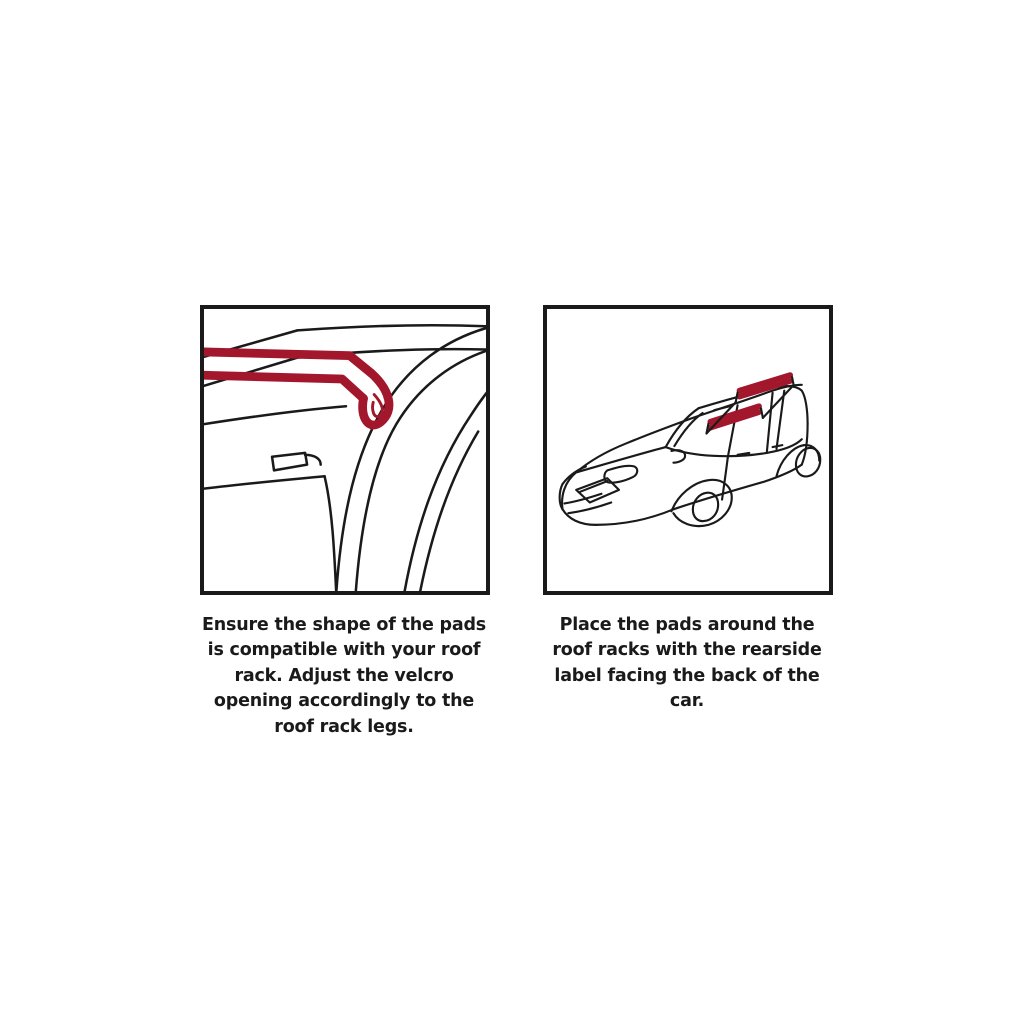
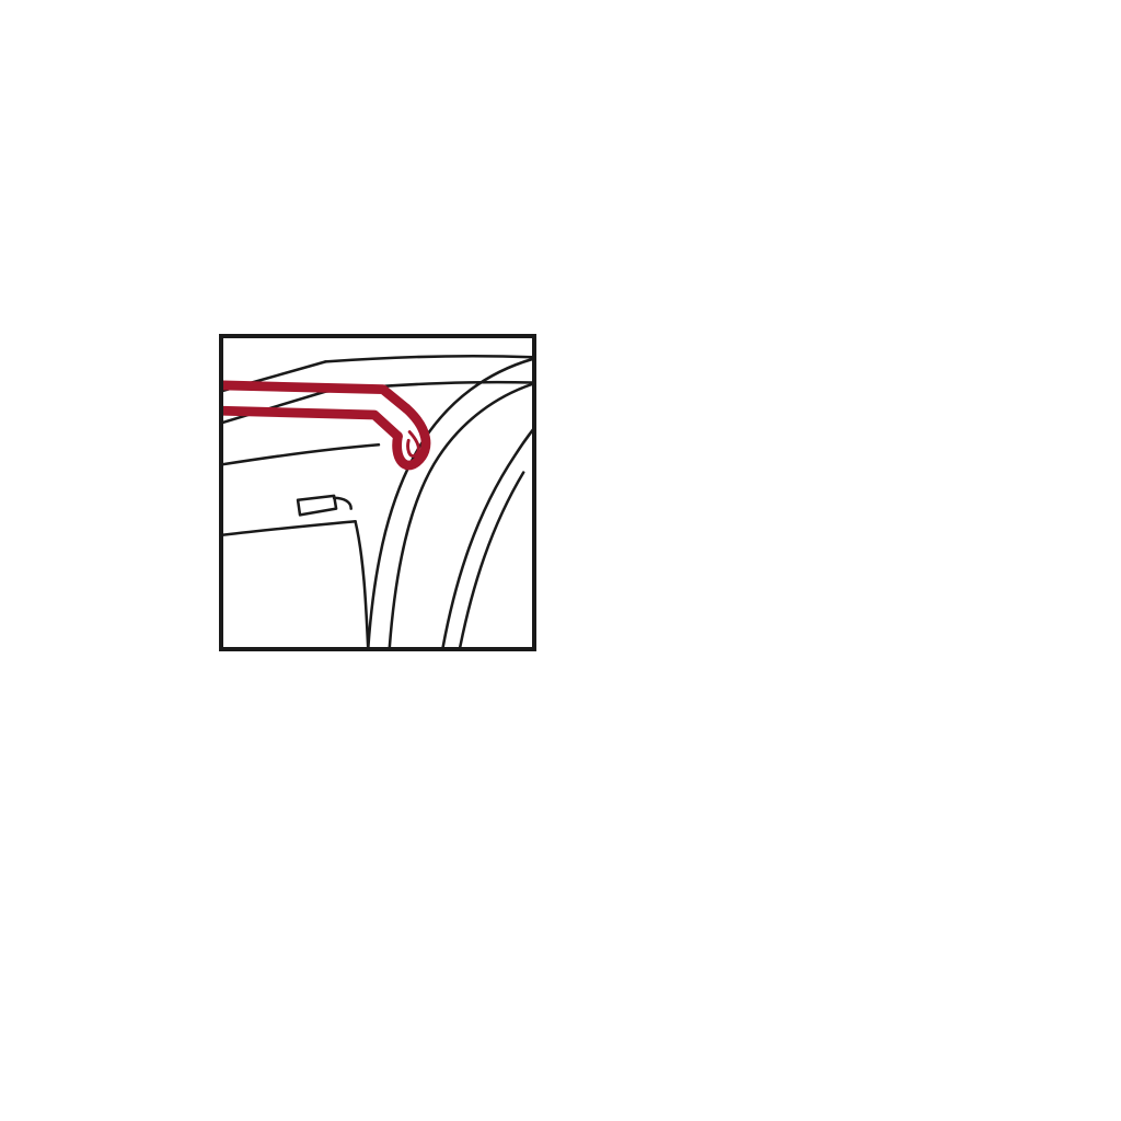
- Ensure the shape of the pads is compatible with your roof rack. Adjust the velcro opening accordingly to the roof rack legs.
- Place the pads around the roof racks with the rearside label facing the back of the car.
